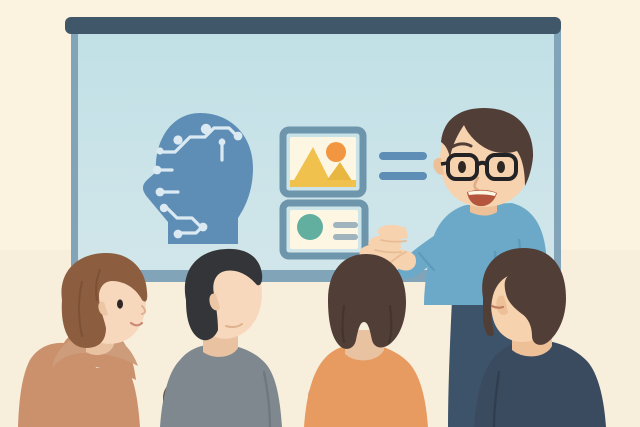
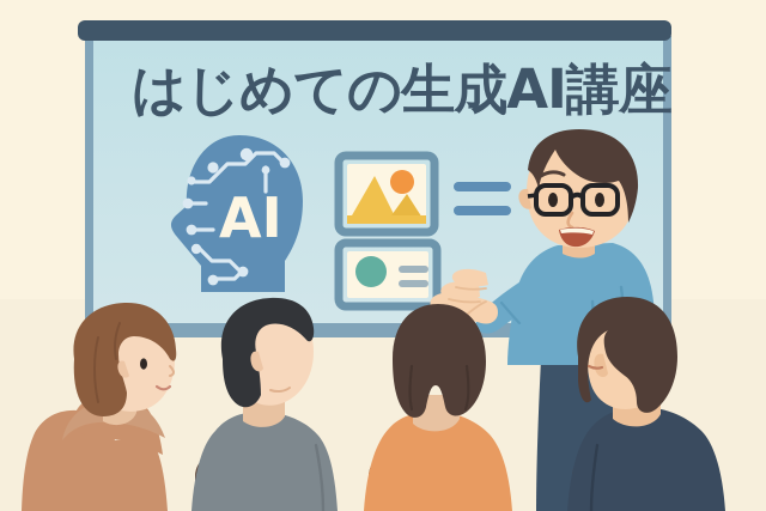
+ はじめての生成AI講座
+ AI
